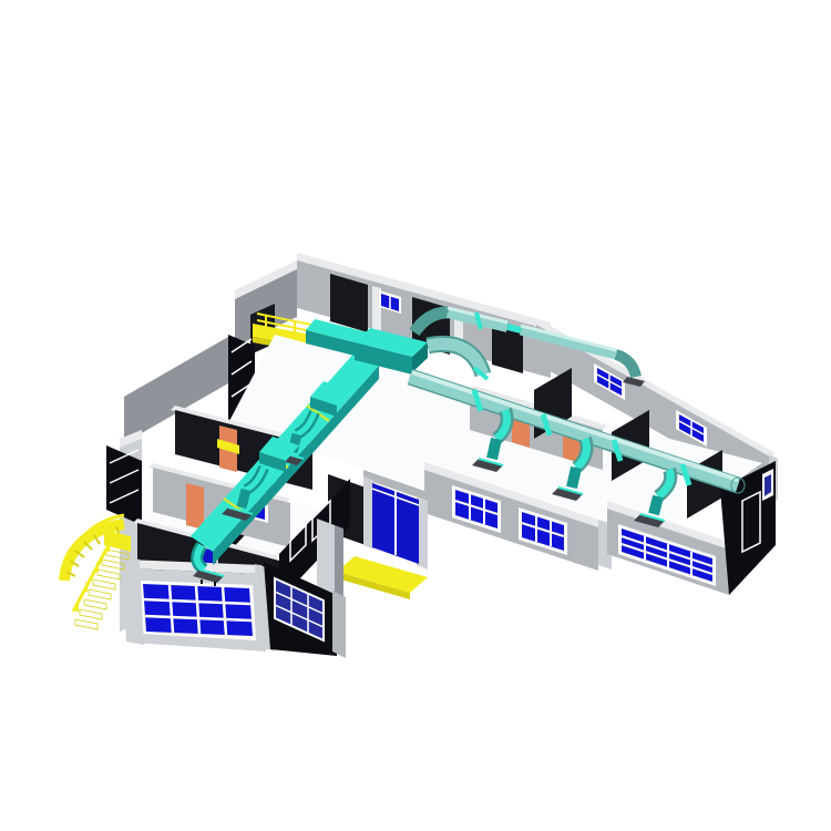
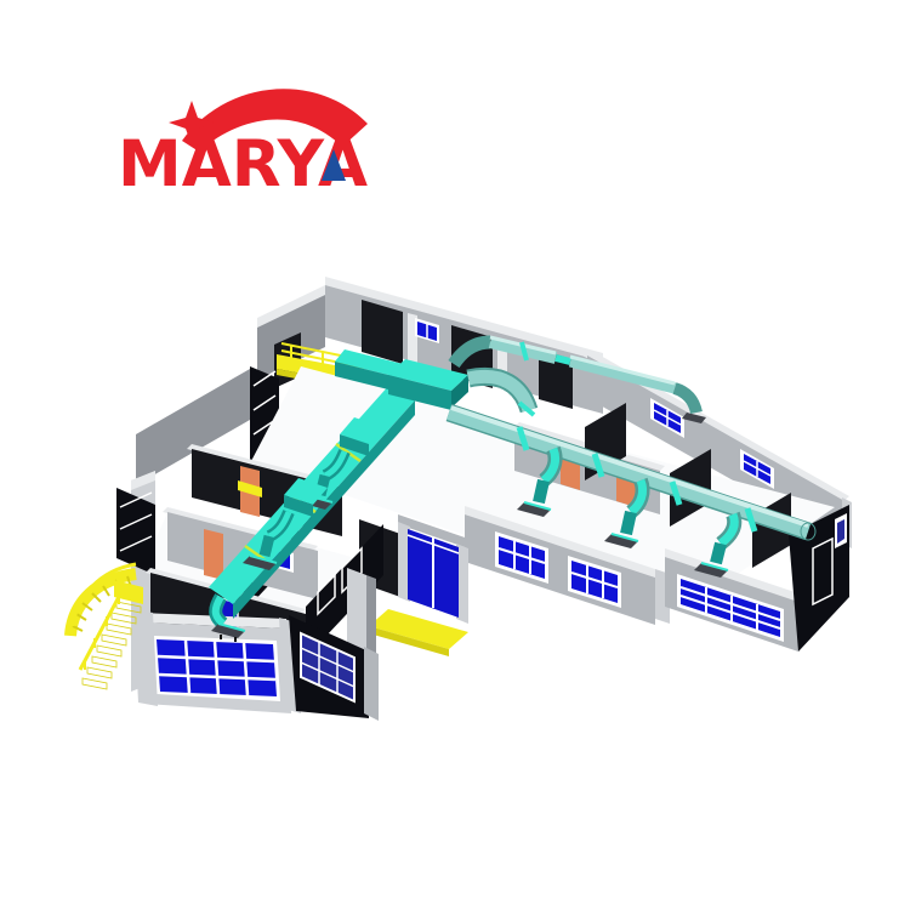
+ MARYA
